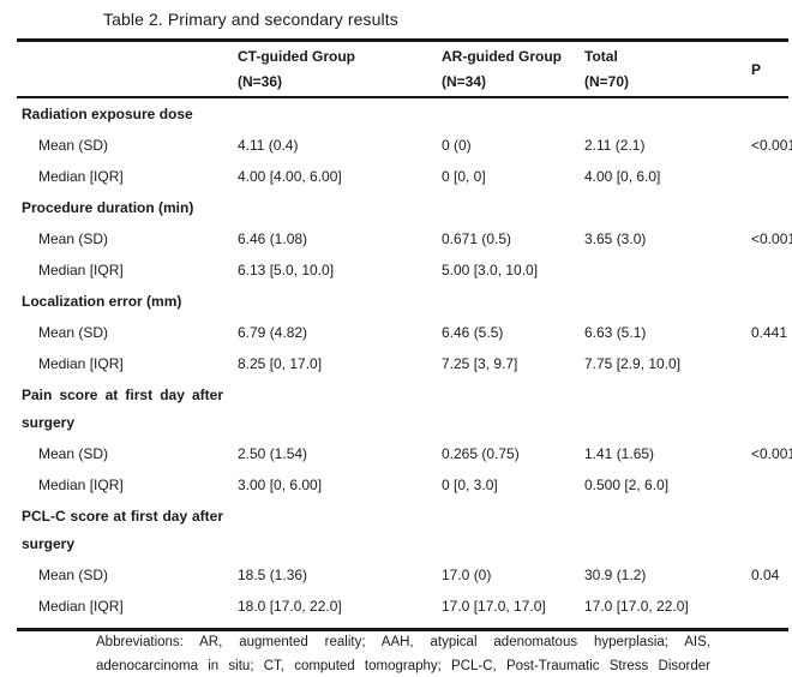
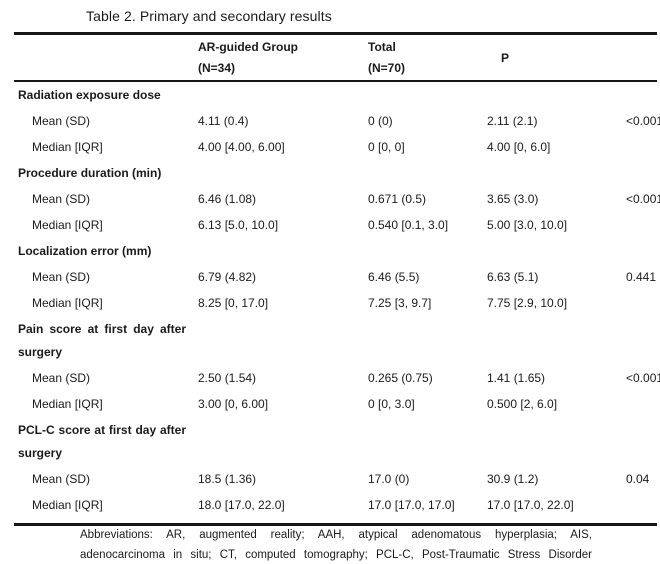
  Table 2. Primary and secondary results
- CT-guided Group
- (N=36)
  AR-guided Group
  (N=34)
  Total
  (N=70)
  P
  Radiation exposure dose
  Mean (SD)
  4.11 (0.4)
  0 (0)
  2.11 (2.1)
  <0.00
  Median [IQR]
  4.00 [4.00, 6.00]
  0 [0, 0]
  4.00 [0, 6.0]
  Procedure duration (min)
  Mean (SD)
  6.46 (1.08)
  0.671 (0.5)
  3.65 (3.0)
  <0.00
  Median [IQR]
  6.13 [5.0, 10.0]
+ 0.540 [0.1, 3.0]
  5.00 [3.0, 10.0]
  Localization error (mm)
  Mean (SD)
  6.79 (4.82)
  6.46 (5.5)
  6.63 (5.1)
  0.441
  Median [IQR]
  8.25 [0, 17.0]
  7.25 [3, 9.7]
  7.75 [2.9, 10.0]
  Pain score at first day after surgery
  Mean (SD)
  2.50 (1.54)
  0.265 (0.75)
  1.41 (1.65)
  <0.00
  Median [IQR]
  3.00 [0, 6.00]
  0 [0, 3.0]
  0.500 [2, 6.0]
  PCL-C score at first day after surgery
  Mean (SD)
  18.5 (1.36)
  17.0 (0)
  30.9 (1.2)
  0.04
  Median [IQR]
  18.0 [17.0, 22.0]
  17.0 [17.0, 17.0]
  17.0 [17.0, 22.0]
  Abbreviations: AR, augmented reality; AAH, atypical adenomatous hyperplasia; AIS, adenocarcinoma in situ; CT, computed tomography; PCL-C, Post-Traumatic Stress Disorder
